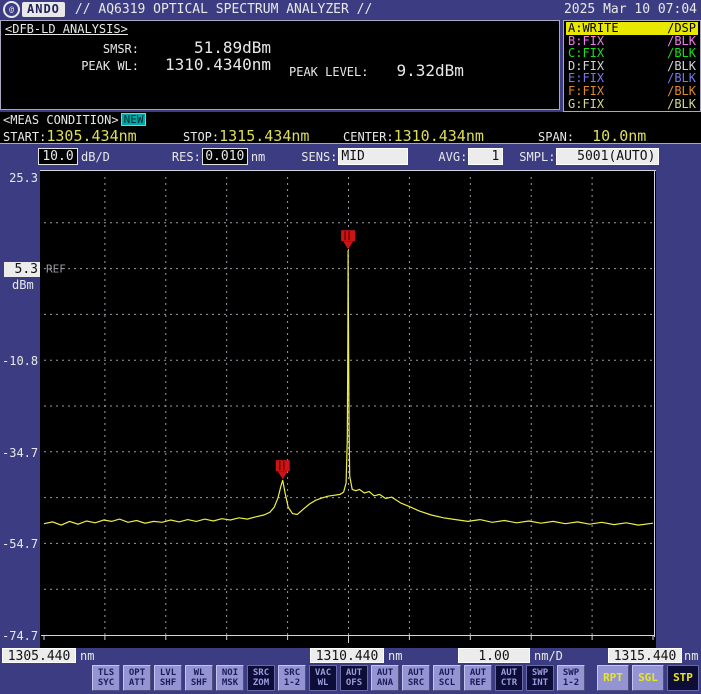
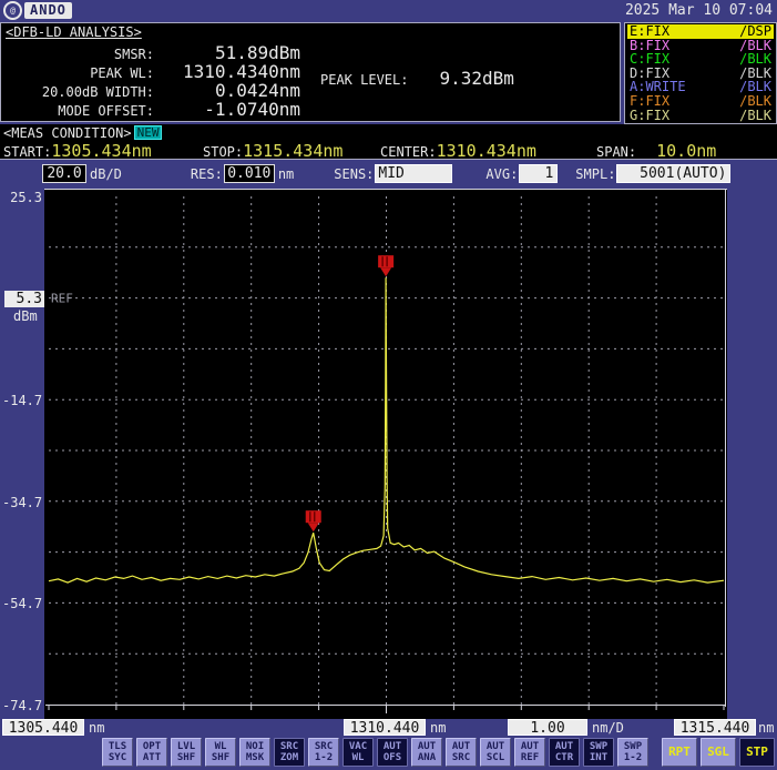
  @
  ANDO
- // AQ6319 OPTICAL SPECTRUM ANALYZER //
  2025 Mar 10 07:04
  <DFB-LD ANALYSIS>
  SMSR:
  51.89dBm
  PEAK WL:
  1310.4340nm
+ 20.00dB WIDTH:
+ 0.0424nm
+ MODE OFFSET:
+ -1.0740nm
  PEAK LEVEL:
  9.32dBm
- A:WRITE
+ E:FIX
  /DSP
  B:FIX
  /BLK
  C:FIX
  /BLK
  D:FIX
  /BLK
- E:FIX
+ A:WRITE
  /BLK
  F:FIX
  /BLK
  G:FIX
  /BLK
  <MEAS CONDITION>
  NEW
  START:
  1305.434nm
  STOP:
  1315.434nm
  CENTER:
  1310.434nm
  SPAN:
  10.0nm
- 10.0
+ 20.0
  dB/D
  RES:
  0.010
  nm
  SENS:
  MID
  AVG:
  1
  SMPL:
  5001(AUTO)
  25.3
  5.3
  dBm
- -10.8
+ -14.7
  -34.7
  -54.7
  -74.7
  REF
  1305.440
  nm
  1310.440
  nm
  1.00
  nm/D
  1315.440
  nm
  TLS
  SYC
  OPT
  ATT
  LVL
  SHF
  WL
  SHF
  NOI
  MSK
  SRC
  ZOM
  SRC
  1-2
  VAC
  WL
  AUT
  OFS
  AUT
  ANA
  AUT
  SRC
  AUT
  SCL
  AUT
  REF
  AUT
  CTR
  SWP
  INT
  SWP
  1-2
  RPT
  SGL
  STP
